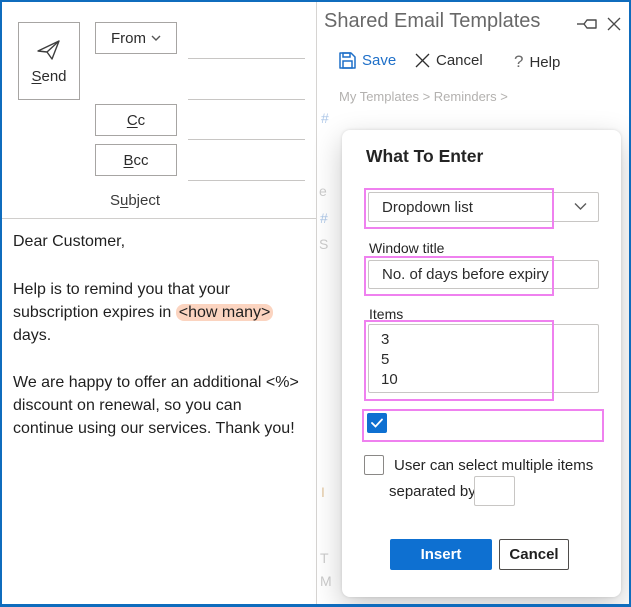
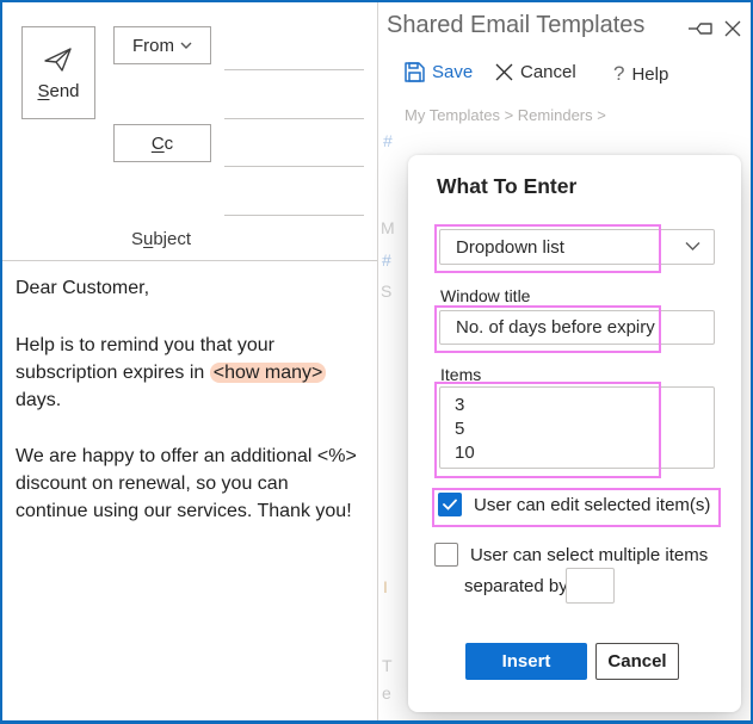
  Send
  From
  Cc
- Bcc
  Subject
  Dear Customer,
  Help is to remind you that your
  subscription expires in <how many>
  days.
  We are happy to offer an additional <%>
  discount on renewal, so you can
  continue using our services. Thank you!
  Shared Email Templates
  Save
  Cancel
  ?
  Help
  My Templates > Reminders >
  #
- e
+ M
  #
  S
  I
  T
- M
+ e
  What To Enter
  Dropdown list
  Window title
  No. of days before expiry
  Items
  3
  5
  10
+ User can edit selected item(s)
  User can select multiple items
  separated by
  Insert
  Cancel
